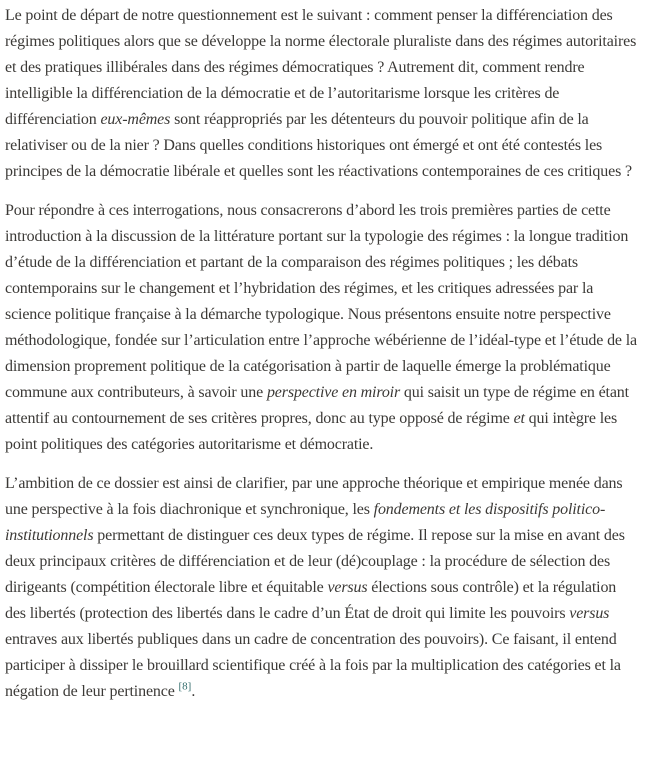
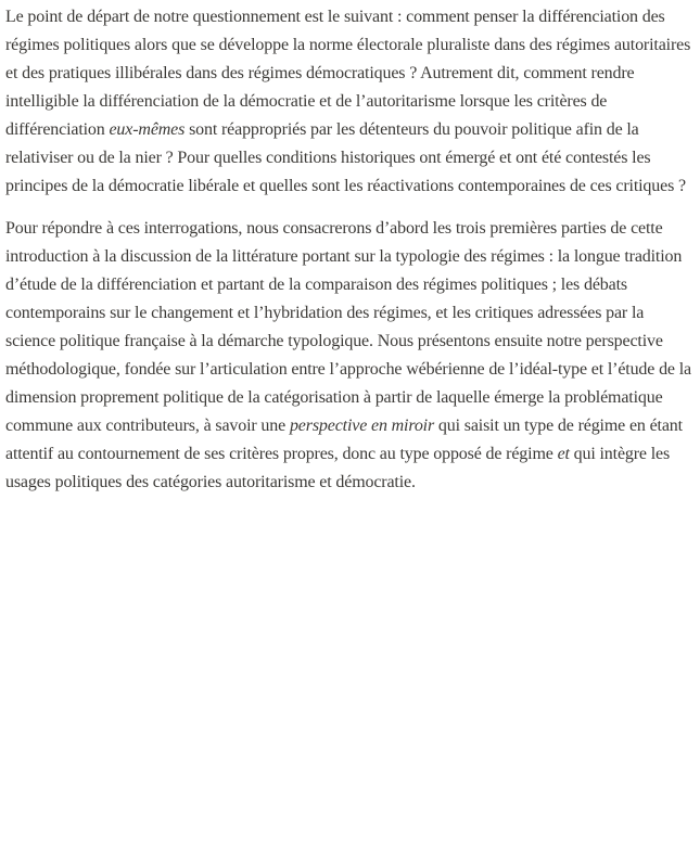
- Le point de départ de notre questionnement est le suivant : comment penser la différenciation des régimes politiques alors que se développe la norme électorale pluraliste dans des régimes autoritaires et des pratiques illibérales dans des régimes démocratiques ? Autrement dit, comment rendre intelligible la différenciation de la démocratie et de l’autoritarisme lorsque les critères de différenciation eux-mêmes sont réappropriés par les détenteurs du pouvoir politique afin de la relativiser ou de la nier ? Dans quelles conditions historiques ont émergé et ont été contestés les principes de la démocratie libérale et quelles sont les réactivations contemporaines de ces critiques ?
+ Le point de départ de notre questionnement est le suivant : comment penser la différenciation des régimes politiques alors que se développe la norme électorale pluraliste dans des régimes autoritaires et des pratiques illibérales dans des régimes démocratiques ? Autrement dit, comment rendre intelligible la différenciation de la démocratie et de l’autoritarisme lorsque les critères de différenciation eux-mêmes sont réappropriés par les détenteurs du pouvoir politique afin de la relativiser ou de la nier ? Pour quelles conditions historiques ont émergé et ont été contestés les principes de la démocratie libérale et quelles sont les réactivations contemporaines de ces critiques ?
- Pour répondre à ces interrogations, nous consacrerons d’abord les trois premières parties de cette introduction à la discussion de la littérature portant sur la typologie des régimes : la longue tradition d’étude de la différenciation et partant de la comparaison des régimes politiques ; les débats contemporains sur le changement et l’hybridation des régimes, et les critiques adressées par la science politique française à la démarche typologique. Nous présentons ensuite notre perspective méthodologique, fondée sur l’articulation entre l’approche wébérienne de l’idéal-type et l’étude de la dimension proprement politique de la catégorisation à partir de laquelle émerge la problématique commune aux contributeurs, à savoir une perspective en miroir qui saisit un type de régime en étant attentif au contournement de ses critères propres, donc au type opposé de régime et qui intègre les point politiques des catégories autoritarisme et démocratie.
+ Pour répondre à ces interrogations, nous consacrerons d’abord les trois premières parties de cette introduction à la discussion de la littérature portant sur la typologie des régimes : la longue tradition d’étude de la différenciation et partant de la comparaison des régimes politiques ; les débats contemporains sur le changement et l’hybridation des régimes, et les critiques adressées par la science politique française à la démarche typologique. Nous présentons ensuite notre perspective méthodologique, fondée sur l’articulation entre l’approche wébérienne de l’idéal-type et l’étude de la dimension proprement politique de la catégorisation à partir de laquelle émerge la problématique commune aux contributeurs, à savoir une perspective en miroir qui saisit un type de régime en étant attentif au contournement de ses critères propres, donc au type opposé de régime et qui intègre les usages politiques des catégories autoritarisme et démocratie.
- L’ambition de ce dossier est ainsi de clarifier, par une approche théorique et empirique menée dans une perspective à la fois diachronique et synchronique, les fondements et les dispositifs politico-institutionnels permettant de distinguer ces deux types de régime. Il repose sur la mise en avant des deux principaux critères de différenciation et de leur (dé)couplage : la procédure de sélection des dirigeants (compétition électorale libre et équitable versus élections sous contrôle) et la régulation des libertés (protection des libertés dans le cadre d’un État de droit qui limite les pouvoirs versus entraves aux libertés publiques dans un cadre de concentration des pouvoirs). Ce faisant, il entend participer à dissiper le brouillard scientifique créé à la fois par la multiplication des catégories et la négation de leur pertinence [8].
